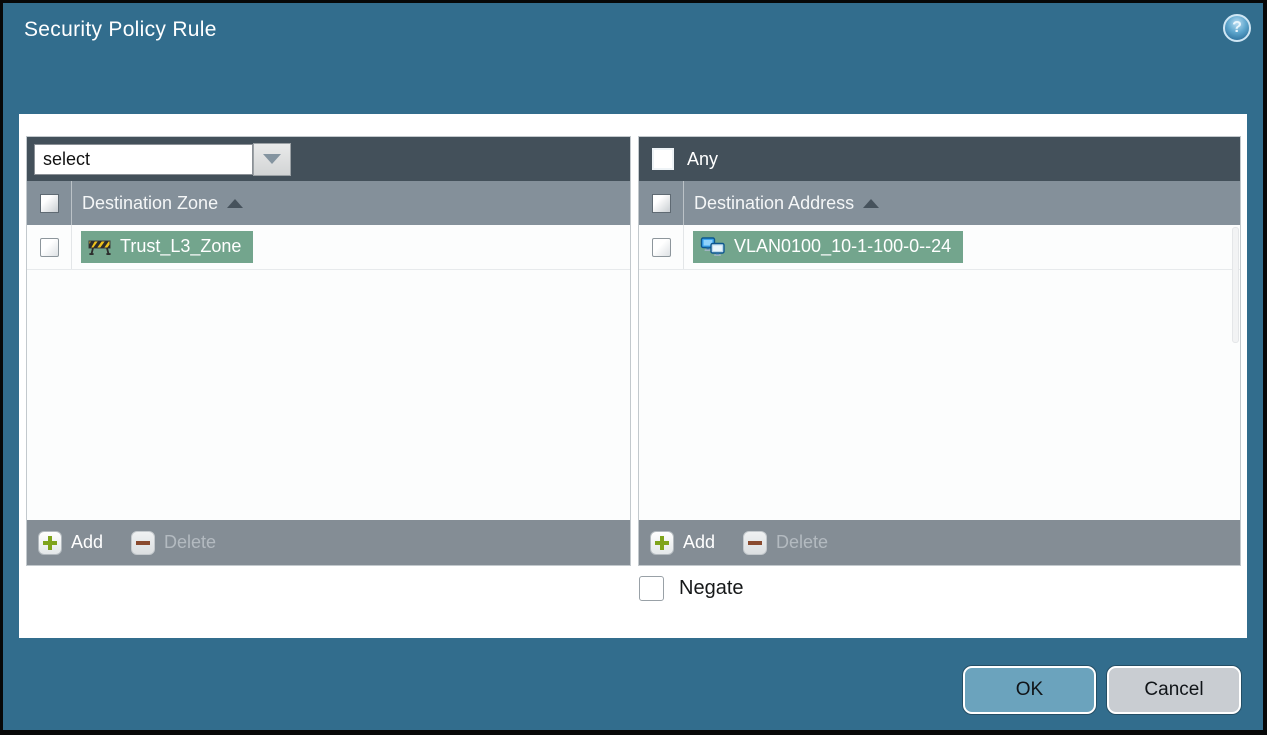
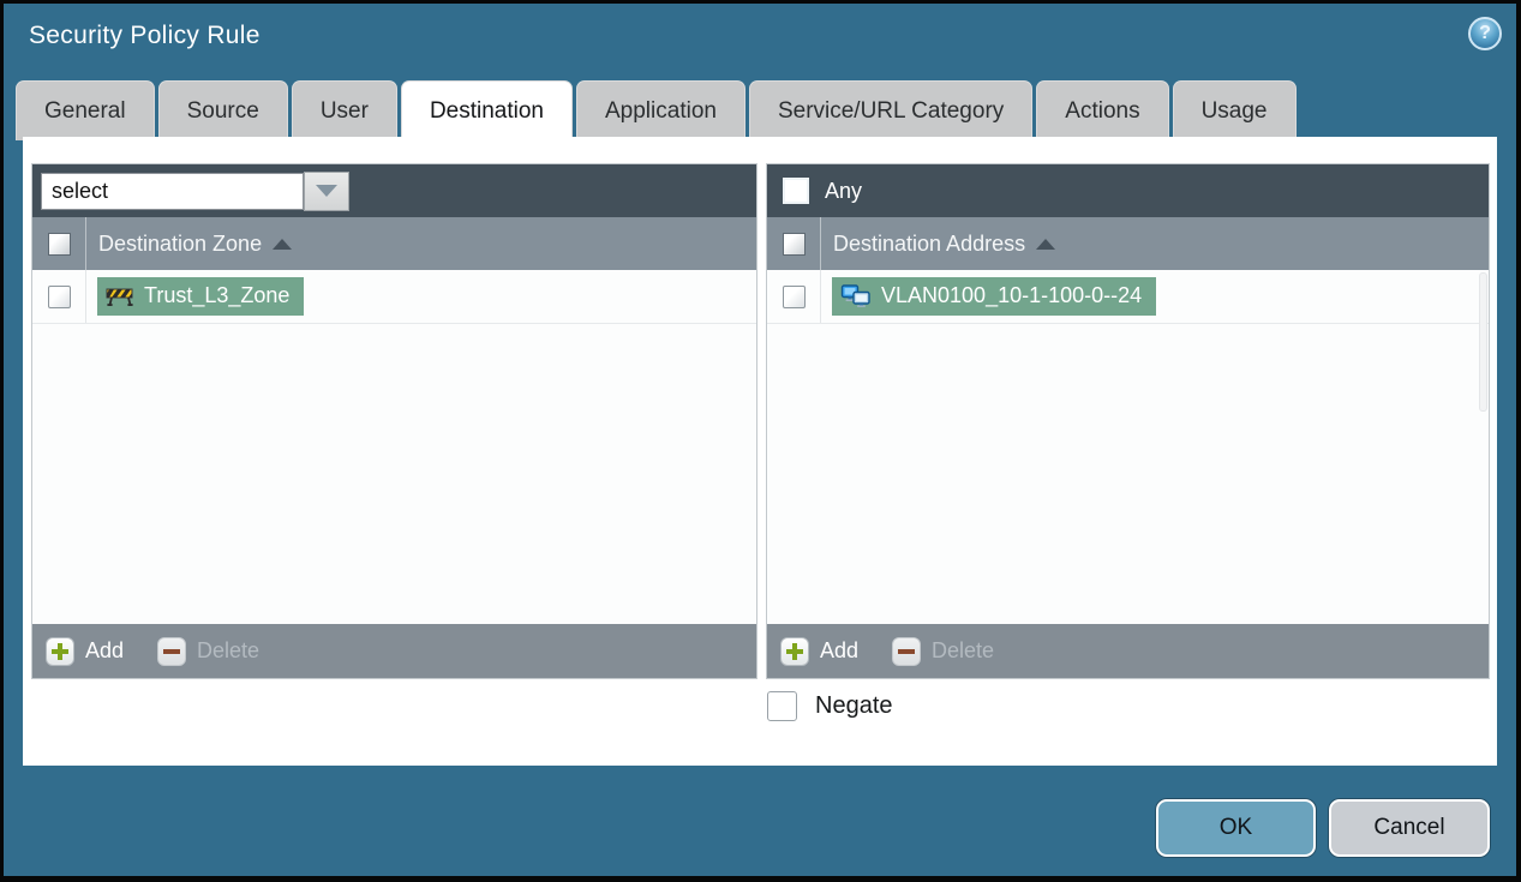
  Security Policy Rule
  ?
+ General
+ Source
+ User
+ Destination
+ Application
+ Service/URL Category
+ Actions
+ Usage
  select
  Destination Zone
  Trust_L3_Zone
  Add
  Delete
  Any
  Destination Address
  VLAN0100_10-1-100-0--24
  Add
  Delete
  Negate
  OK
  Cancel
